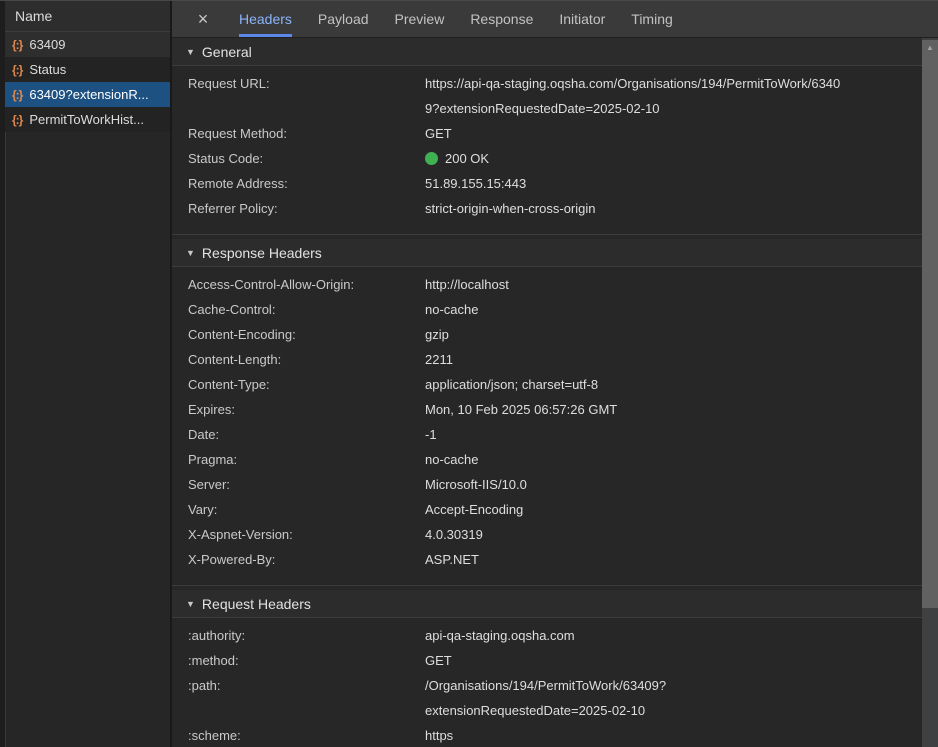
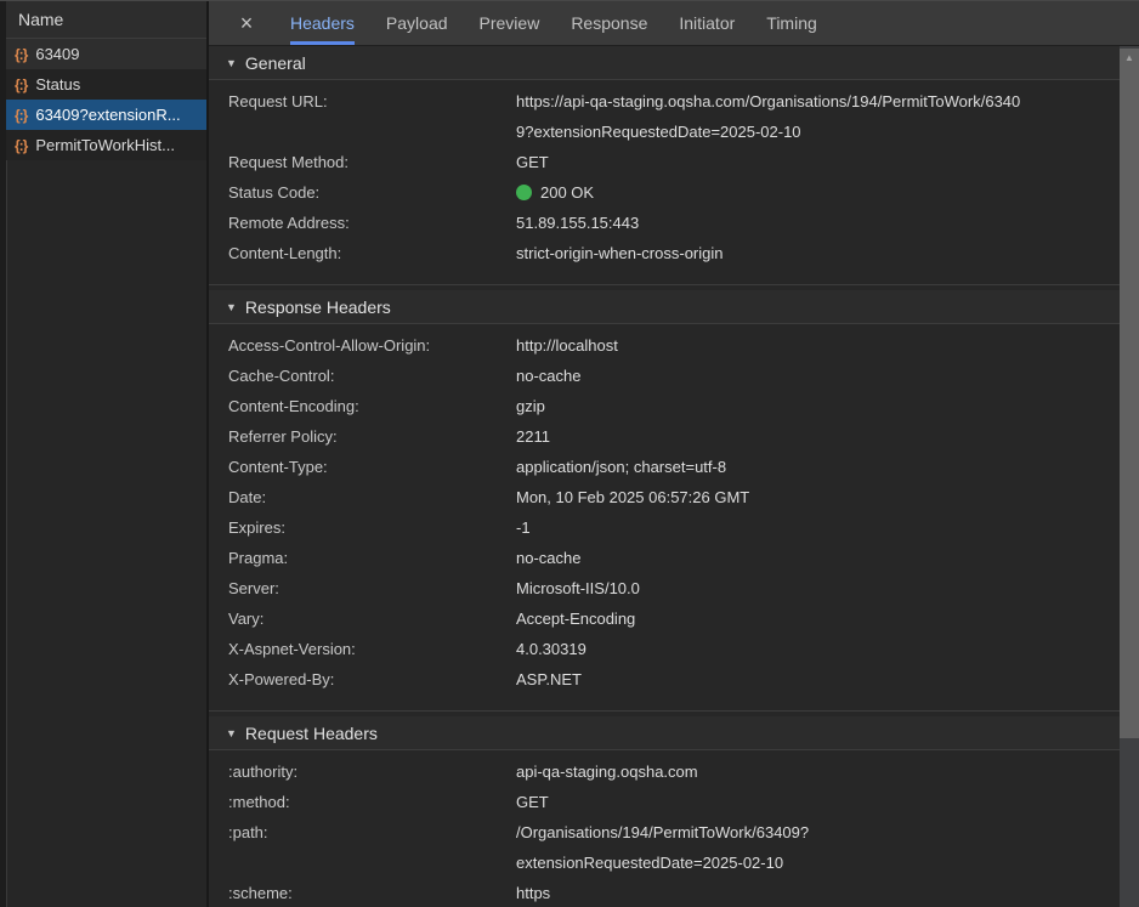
  Name
  {:}
  63409
  {:}
  Status
  {:}
  63409?extensionR...
  {:}
  PermitToWorkHist...
  ×
  Headers
  Payload
  Preview
  Response
  Initiator
  Timing
  ▼
  General
  Request URL:
  https://api-qa-staging.oqsha.com/Organisations/194/PermitToWork/6340
  9?extensionRequestedDate=2025-02-10
  Request Method:
  GET
  Status Code:
  200 OK
  Remote Address:
  51.89.155.15:443
- Referrer Policy:
+ Content-Length:
  strict-origin-when-cross-origin
  ▼
  Response Headers
  Access-Control-Allow-Origin:
  http://localhost
  Cache-Control:
  no-cache
  Content-Encoding:
  gzip
- Content-Length:
+ Referrer Policy:
  2211
  Content-Type:
  application/json; charset=utf-8
- Expires:
+ Date:
  Mon, 10 Feb 2025 06:57:26 GMT
- Date:
+ Expires:
  -1
  Pragma:
  no-cache
  Server:
  Microsoft-IIS/10.0
  Vary:
  Accept-Encoding
  X-Aspnet-Version:
  4.0.30319
  X-Powered-By:
  ASP.NET
  ▼
  Request Headers
  :authority:
  api-qa-staging.oqsha.com
  :method:
  GET
  :path:
  /Organisations/194/PermitToWork/63409?
  extensionRequestedDate=2025-02-10
  :scheme:
  https
  ▲
